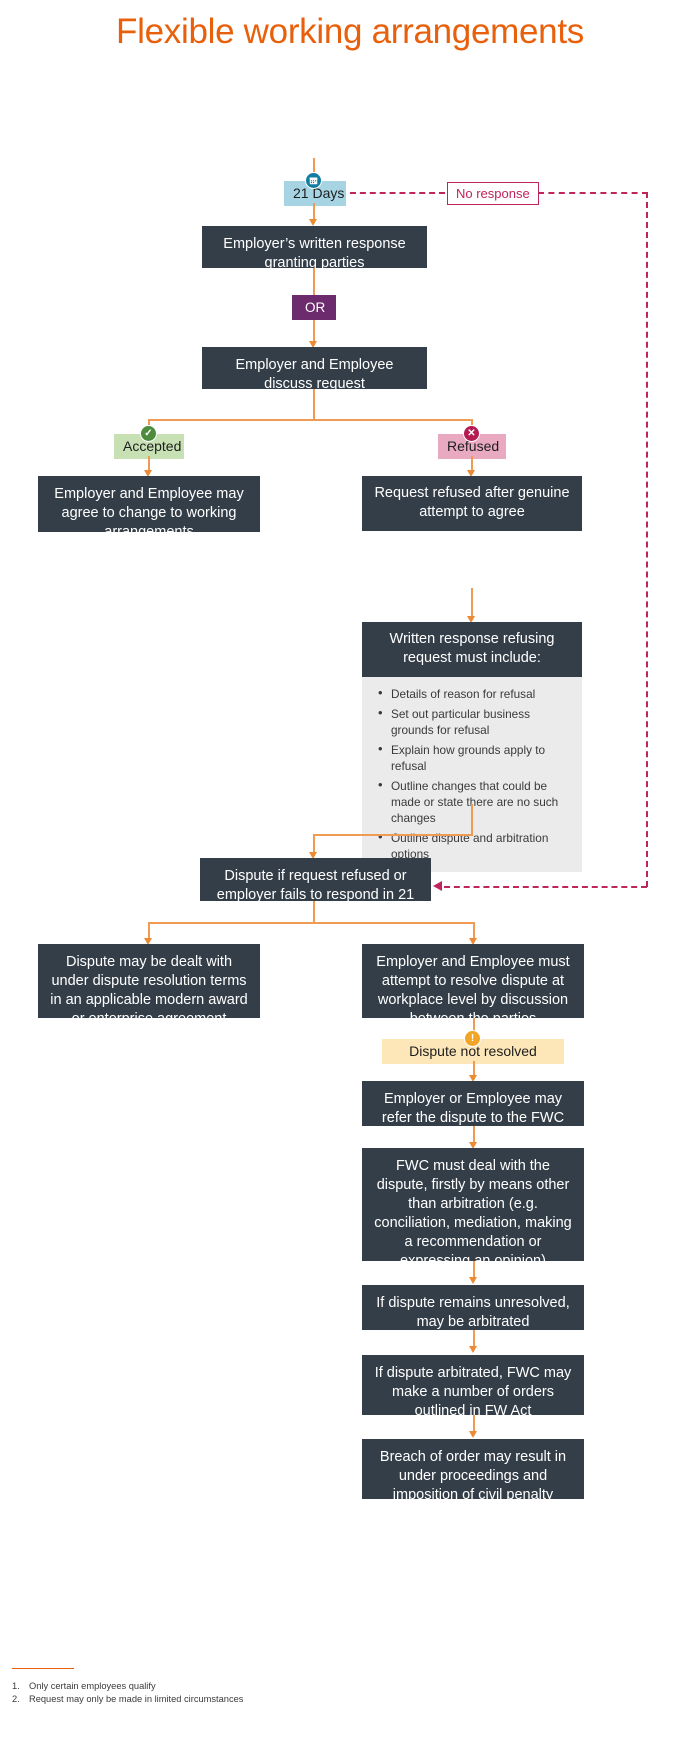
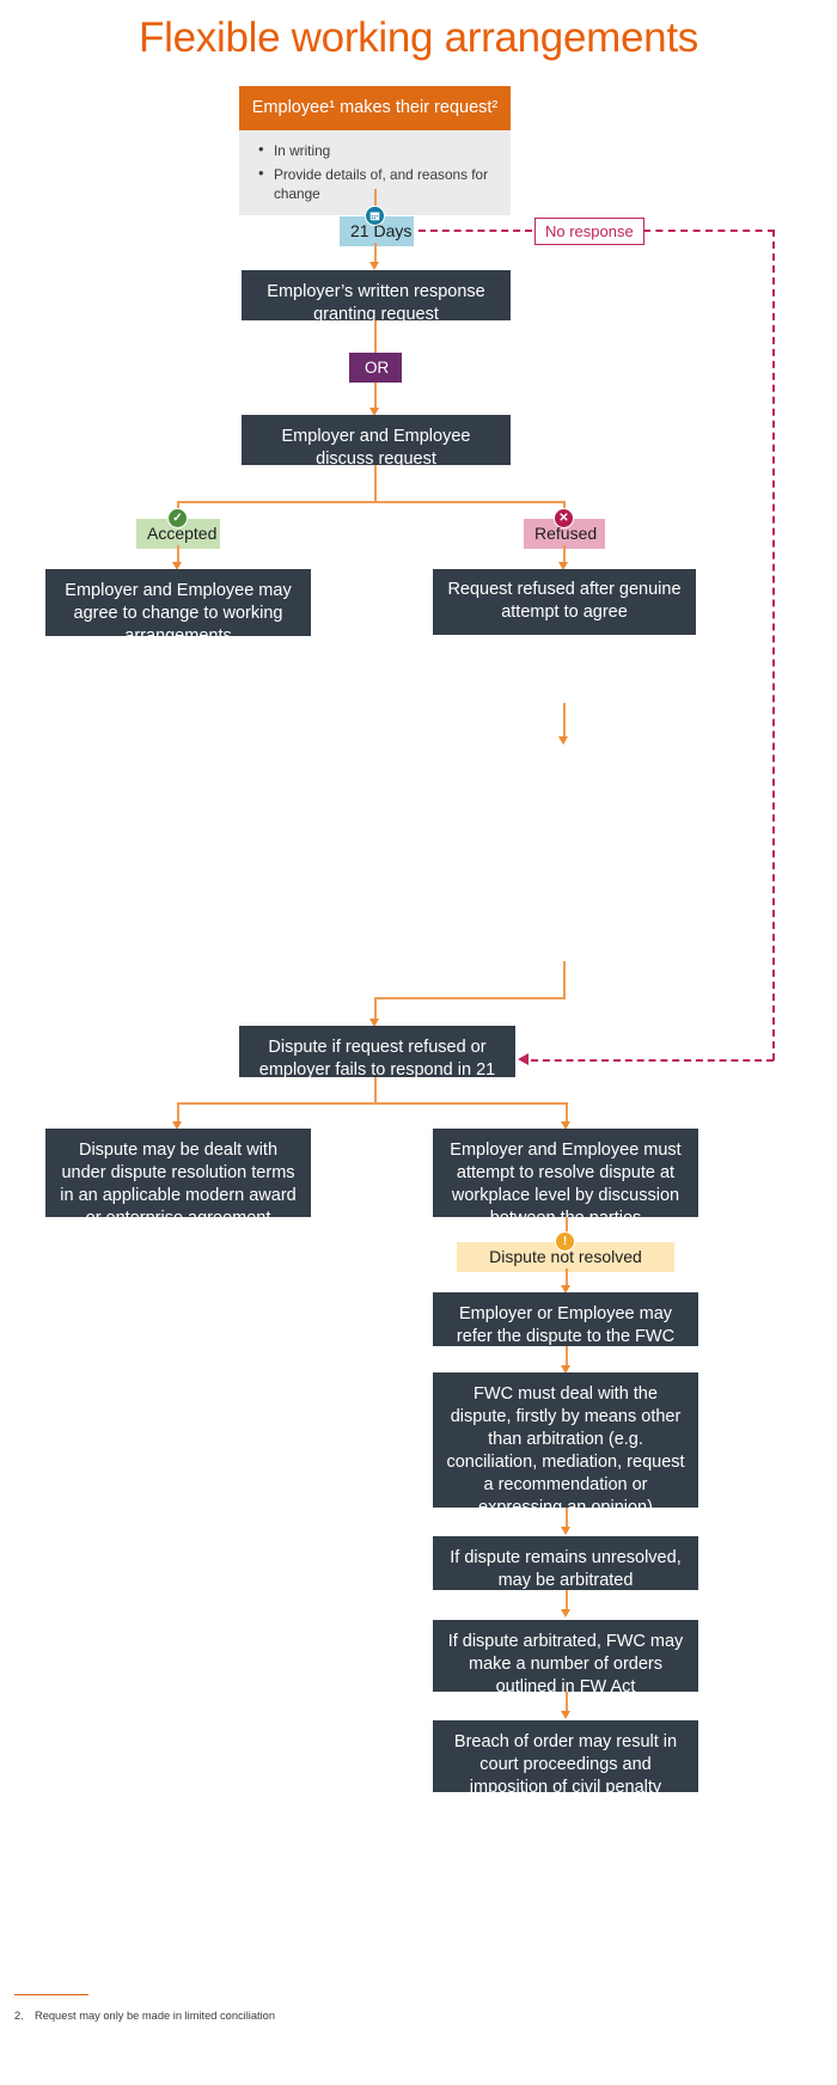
  Flexible working arrangements
+ Employee¹ makes their request²
+ In writing
+ Provide details of, and reasons for change
  21 Days
  No response
- Employer’s written response granting parties
+ Employer’s written response granting request
  OR
  Employer and Employee discuss request
  Accepted
  ✓
  Refused
  ✕
  Employer and Employee may agree to change to working arrangements
  Request refused after genuine attempt to agree
- Written response refusing request must include:
- Details of reason for refusal
- Set out particular business grounds for refusal
- Explain how grounds apply to refusal
- Outline changes that could be made or state there are no such changes
- Outline dispute and arbitration options
  Dispute if request refused or employer fails to respond in 21 dys
  Dispute may be dealt with under dispute resolution terms in an applicable modern award or enterprise agreement
  Employer and Employee must attempt to resolve dispute at workplace level by discussion between the parties
  Dispute not resolved
  !
  Employer or Employee may refer the dispute to the FWC
- FWC must deal with the dispute, firstly by means other than arbitration (e.g. conciliation, mediation, making a recommendation or expressing an opinion)
+ FWC must deal with the dispute, firstly by means other than arbitration (e.g. conciliation, mediation, request a recommendation or expressing an opinion)
  If dispute remains unresolved, may be arbitrated
  If dispute arbitrated, FWC may make a number of orders outlined in FW Act
- Breach of order may result in under proceedings and imposition of civil penalty
+ Breach of order may result in court proceedings and imposition of civil penalty
- 1.
- Only certain employees qualify
  2.
- Request may only be made in limited circumstances
+ Request may only be made in limited conciliation
